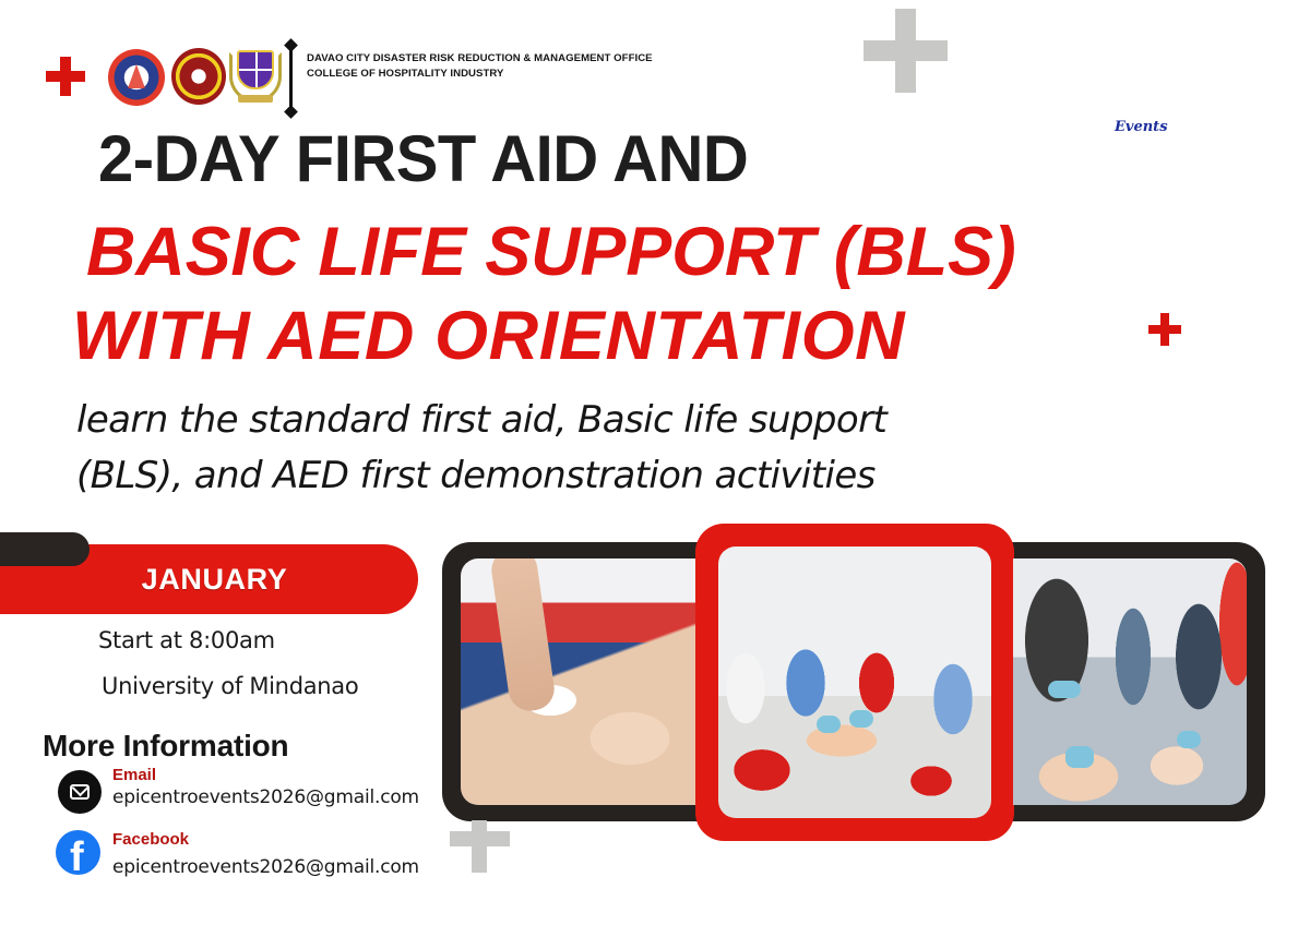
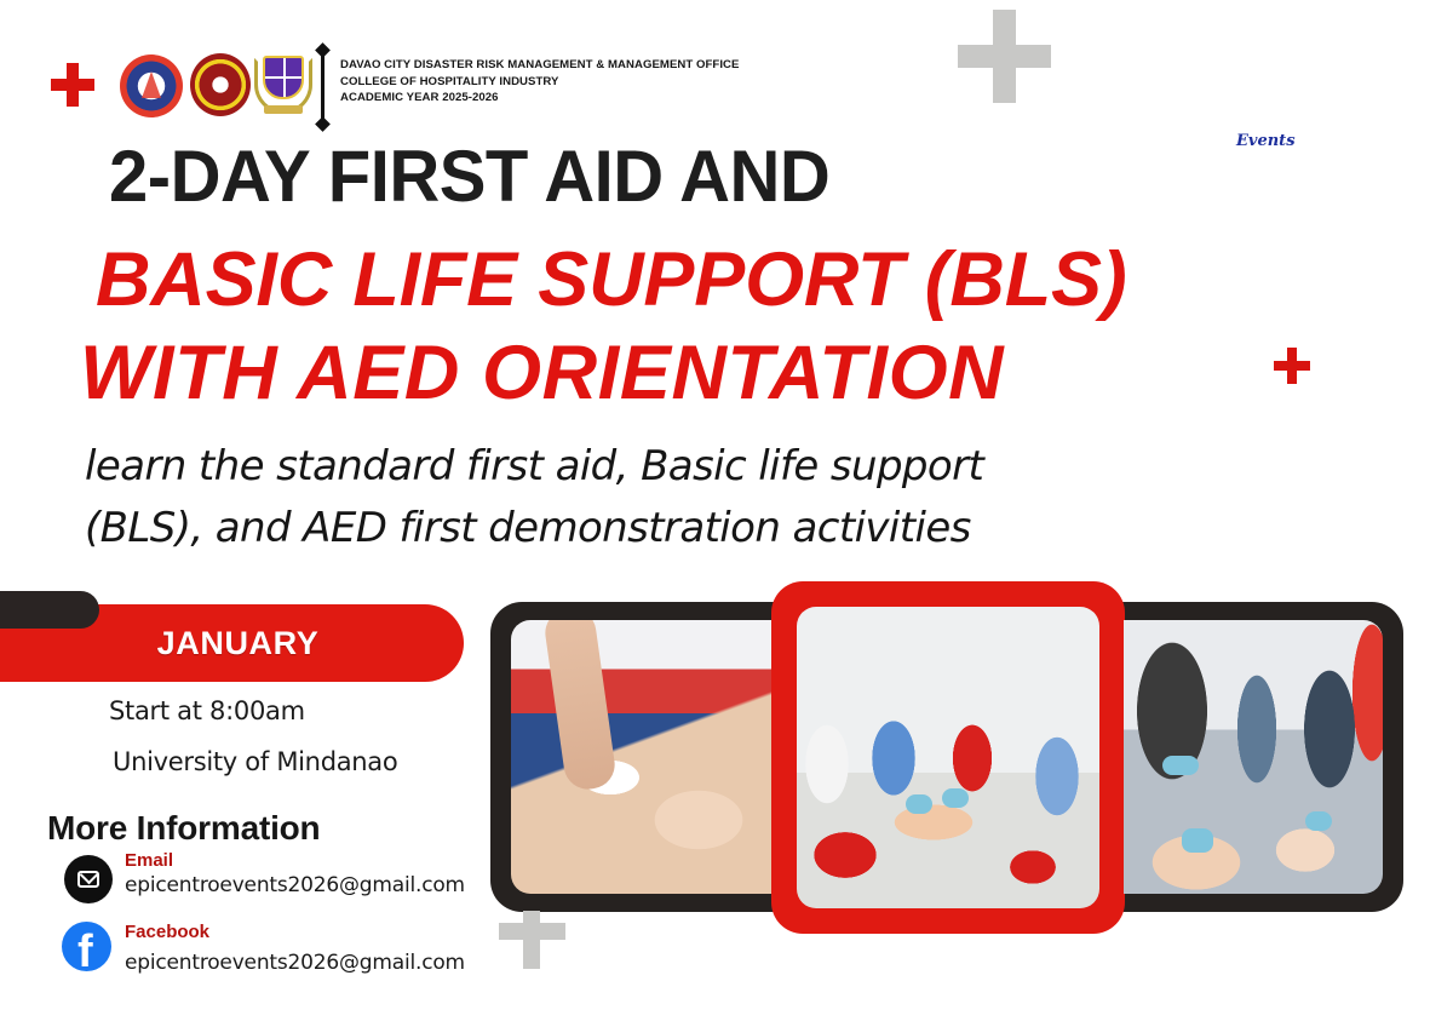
- DAVAO CITY DISASTER RISK REDUCTION & MANAGEMENT OFFICE
+ DAVAO CITY DISASTER RISK MANAGEMENT & MANAGEMENT OFFICE
  COLLEGE OF HOSPITALITY INDUSTRY
+ ACADEMIC YEAR 2025-2026
  Events
  2-DAY FIRST AID AND
  BASIC LIFE SUPPORT (BLS)
  WITH AED ORIENTATION
  learn the standard first aid, Basic life support
  (BLS), and AED first demonstration activities
  JANUARY
  Start at 8:00am
  University of Mindanao
  More Information
  Email
  epicentroevents2026@gmail.com
  f
  Facebook
  epicentroevents2026@gmail.com
